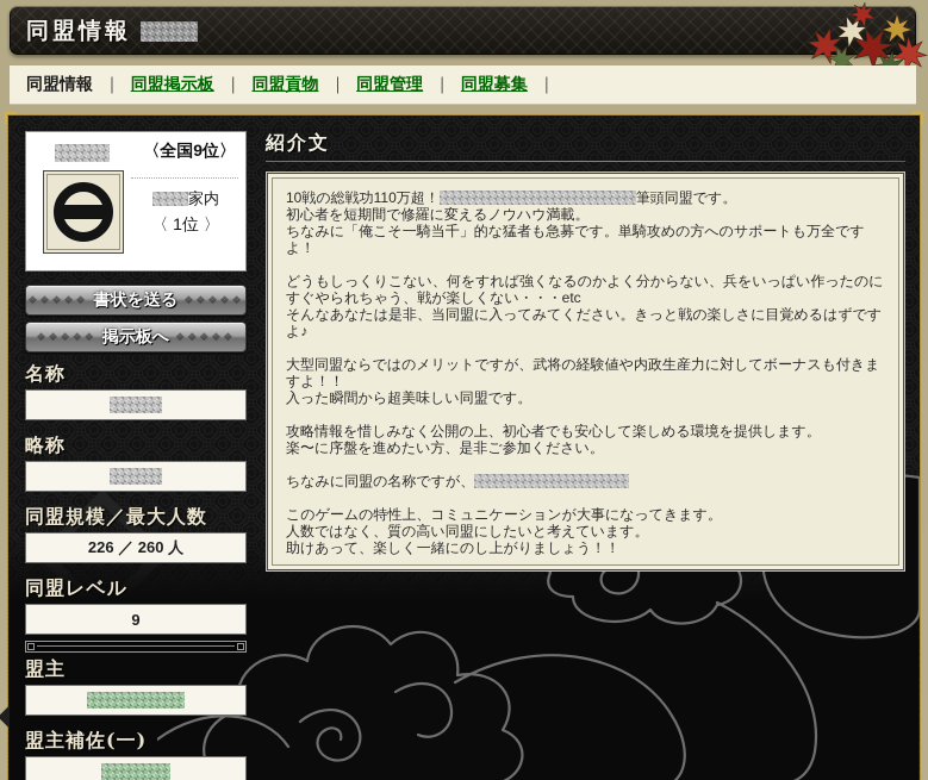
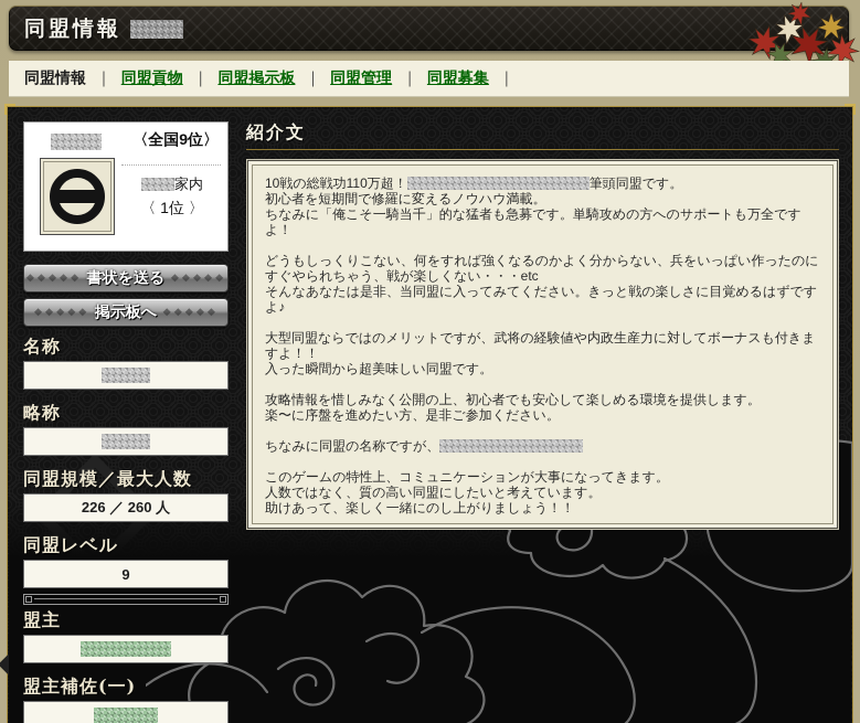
  同盟情報
  同盟情報
  ｜
- 同盟掲示板
+ 同盟貢物
  ｜
- 同盟貢物
+ 同盟掲示板
  ｜
  同盟管理
  ｜
  同盟募集
  ｜
  〈全国9位〉
  家内
  〈 1位 〉
  書状を送る
  掲示板へ
  名称
  略称
  同盟規模／最大人数
  226 ／ 260 人
  同盟レベル
  9
  盟主
  盟主補佐(一)
  紹介文
  10戦の総戦功110万超！ 筆頭同盟です。
  初心者を短期間で修羅に変えるノウハウ満載。
  ちなみに「俺こそ一騎当千」的な猛者も急募です。単騎攻めの方へのサポートも万全ですよ！
  どうもしっくりこない、何をすれば強くなるのかよく分からない、兵をいっぱい作ったのにすぐやられちゃう、戦が楽しくない・・・etc
  そんなあなたは是非、当同盟に入ってみてください。きっと戦の楽しさに目覚めるはずですよ♪
  大型同盟ならではのメリットですが、武将の経験値や内政生産力に対してボーナスも付きますよ！！
  入った瞬間から超美味しい同盟です。
  攻略情報を惜しみなく公開の上、初心者でも安心して楽しめる環境を提供します。
  楽〜に序盤を進めたい方、是非ご参加ください。
  ちなみに同盟の名称ですが、
  このゲームの特性上、コミュニケーションが大事になってきます。
  人数ではなく、質の高い同盟にしたいと考えています。
  助けあって、楽しく一緒にのし上がりましょう！！
